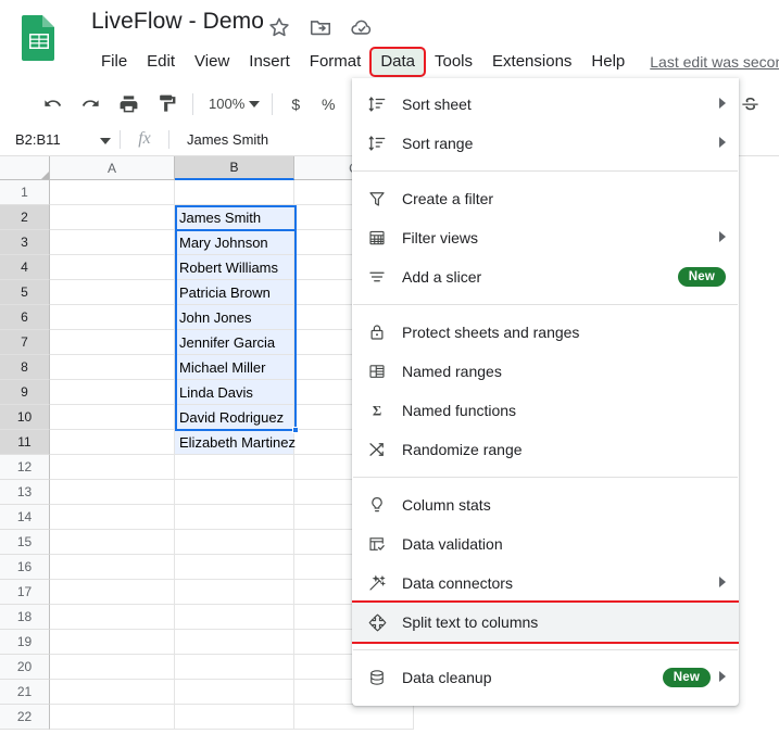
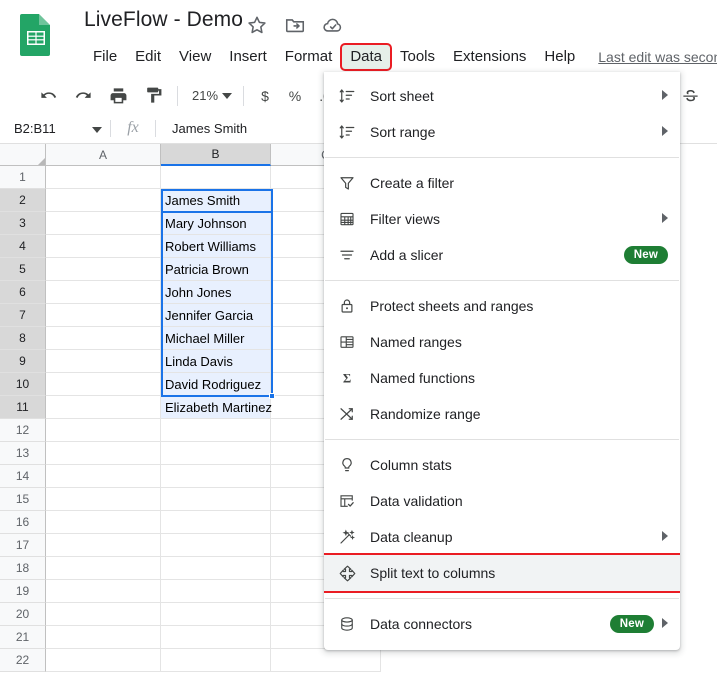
  LiveFlow - Demo
  File
  Edit
  View
  Insert
  Format
  Data
  Tools
  Extensions
  Help
  Last edit was seco
- 100%
+ 21%
  $
  %
  B2:B11
  fx
  James Smith
  A
  B
  1
  2
  3
  4
  5
  6
  7
  8
  9
  10
  11
  12
  13
  14
  15
  16
  17
  18
  19
  20
  21
  22
  James Smith
  Mary Johnson
  Robert Williams
  Patricia Brown
  John Jones
  Jennifer Garcia
  Michael Miller
  Linda Davis
  David Rodriguez
  Elizabeth Martinez
  Sort sheet
  Sort range
  Create a filter
  Filter views
  Add a slicer
  New
  Protect sheets and ranges
  Named ranges
  Σ
  Named functions
  Randomize range
  Column stats
  Data validation
- Data connectors
+ Data cleanup
  Split text to columns
- Data cleanup
+ Data connectors
  New
